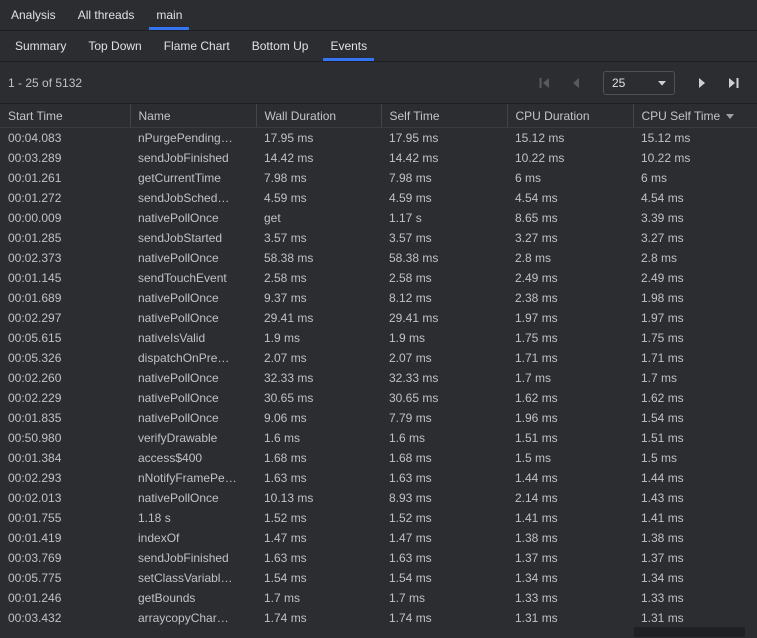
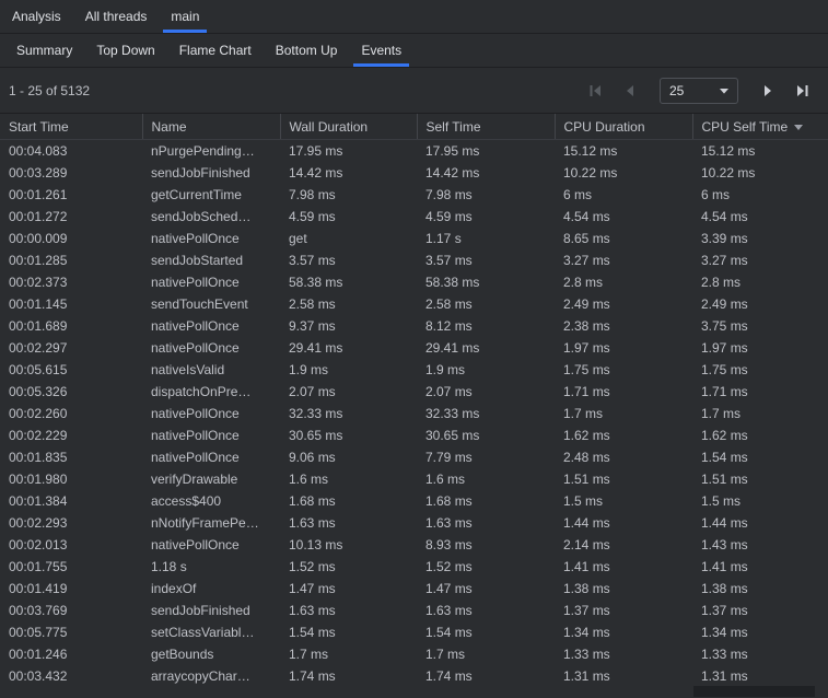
  Analysis
  All threads
  main
  Summary
  Top Down
  Flame Chart
  Bottom Up
  Events
  1 - 25 of 5132
  25
  Start Time	Name	Wall Duration	Self Time	CPU Duration	CPU Self Time
  00:04.083	nPurgePending…	17.95 ms	17.95 ms	15.12 ms	15.12 ms
  00:03.289	sendJobFinished	14.42 ms	14.42 ms	10.22 ms	10.22 ms
  00:01.261	getCurrentTime	7.98 ms	7.98 ms	6 ms	6 ms
  00:01.272	sendJobSched…	4.59 ms	4.59 ms	4.54 ms	4.54 ms
  00:00.009	nativePollOnce	get	1.17 s	8.65 ms	3.39 ms
  00:01.285	sendJobStarted	3.57 ms	3.57 ms	3.27 ms	3.27 ms
  00:02.373	nativePollOnce	58.38 ms	58.38 ms	2.8 ms	2.8 ms
  00:01.145	sendTouchEvent	2.58 ms	2.58 ms	2.49 ms	2.49 ms
- 00:01.689	nativePollOnce	9.37 ms	8.12 ms	2.38 ms	1.98 ms
+ 00:01.689	nativePollOnce	9.37 ms	8.12 ms	2.38 ms	3.75 ms
  00:02.297	nativePollOnce	29.41 ms	29.41 ms	1.97 ms	1.97 ms
  00:05.615	nativeIsValid	1.9 ms	1.9 ms	1.75 ms	1.75 ms
  00:05.326	dispatchOnPre…	2.07 ms	2.07 ms	1.71 ms	1.71 ms
  00:02.260	nativePollOnce	32.33 ms	32.33 ms	1.7 ms	1.7 ms
  00:02.229	nativePollOnce	30.65 ms	30.65 ms	1.62 ms	1.62 ms
- 00:01.835	nativePollOnce	9.06 ms	7.79 ms	1.96 ms	1.54 ms
+ 00:01.835	nativePollOnce	9.06 ms	7.79 ms	2.48 ms	1.54 ms
- 00:50.980	verifyDrawable	1.6 ms	1.6 ms	1.51 ms	1.51 ms
+ 00:01.980	verifyDrawable	1.6 ms	1.6 ms	1.51 ms	1.51 ms
  00:01.384	access$400	1.68 ms	1.68 ms	1.5 ms	1.5 ms
  00:02.293	nNotifyFramePe…	1.63 ms	1.63 ms	1.44 ms	1.44 ms
  00:02.013	nativePollOnce	10.13 ms	8.93 ms	2.14 ms	1.43 ms
  00:01.755	1.18 s	1.52 ms	1.52 ms	1.41 ms	1.41 ms
  00:01.419	indexOf	1.47 ms	1.47 ms	1.38 ms	1.38 ms
  00:03.769	sendJobFinished	1.63 ms	1.63 ms	1.37 ms	1.37 ms
  00:05.775	setClassVariabl…	1.54 ms	1.54 ms	1.34 ms	1.34 ms
  00:01.246	getBounds	1.7 ms	1.7 ms	1.33 ms	1.33 ms
  00:03.432	arraycopyChar…	1.74 ms	1.74 ms	1.31 ms	1.31 ms
